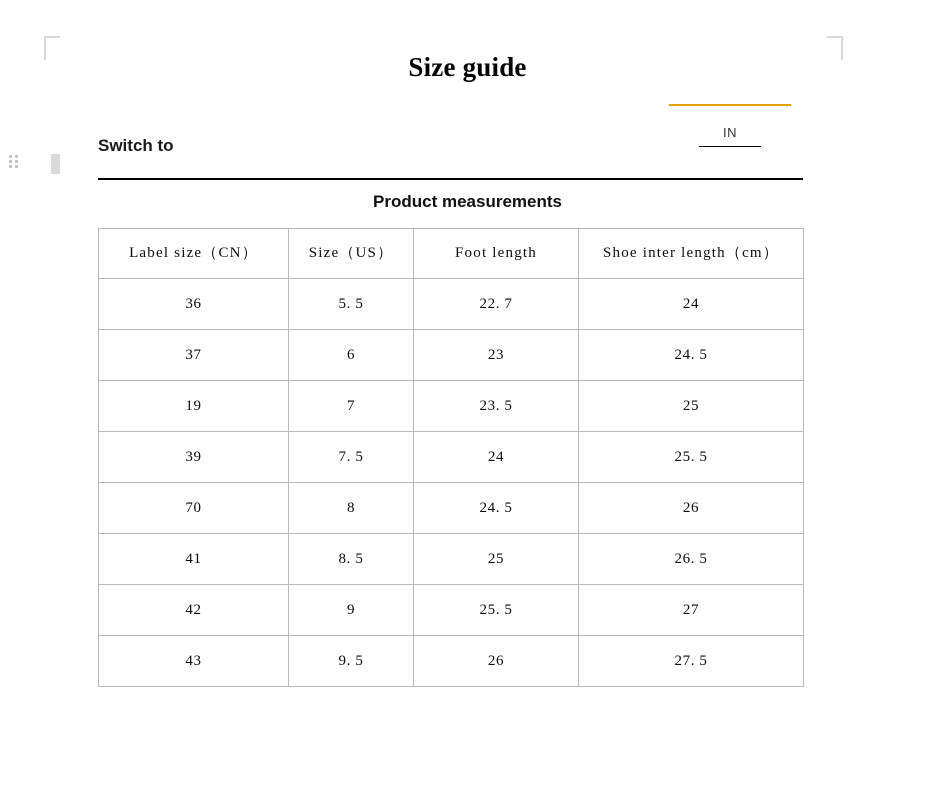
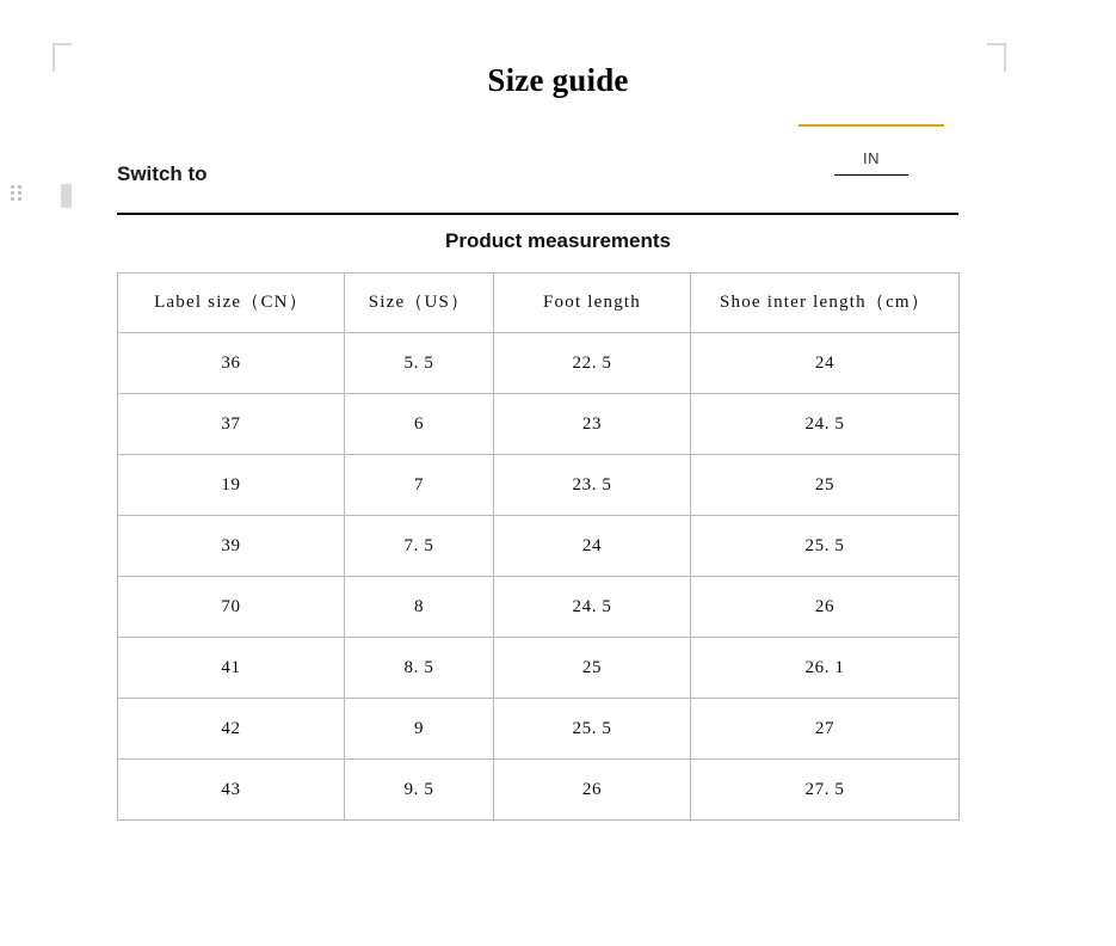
  Size guide
  Switch to
  IN
  Product measurements
  Label size（CN）	Size（US）	Foot length	Shoe inter length（cm）
- 36	5. 5	22. 7	24
+ 36	5. 5	22. 5	24
  37	6	23	24. 5
  19	7	23. 5	25
  39	7. 5	24	25. 5
  70	8	24. 5	26
- 41	8. 5	25	26. 5
+ 41	8. 5	25	26. 1
  42	9	25. 5	27
  43	9. 5	26	27. 5
